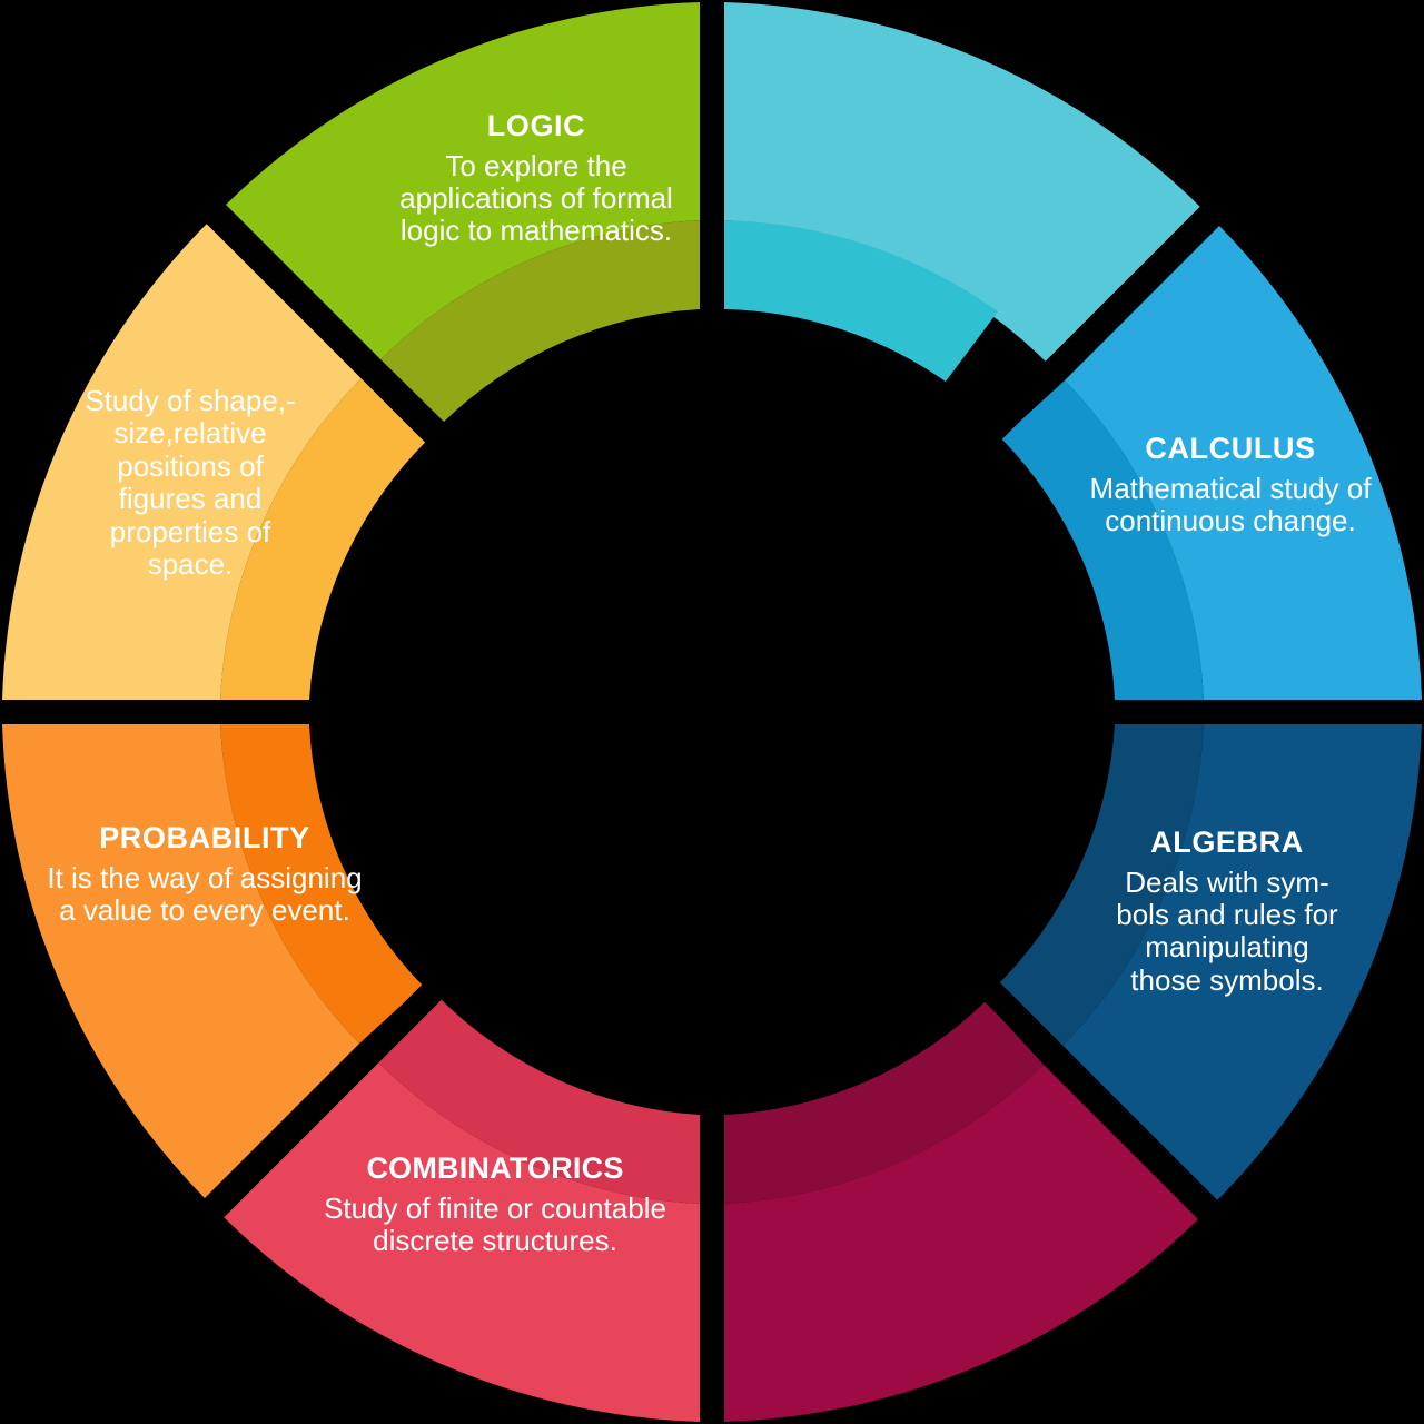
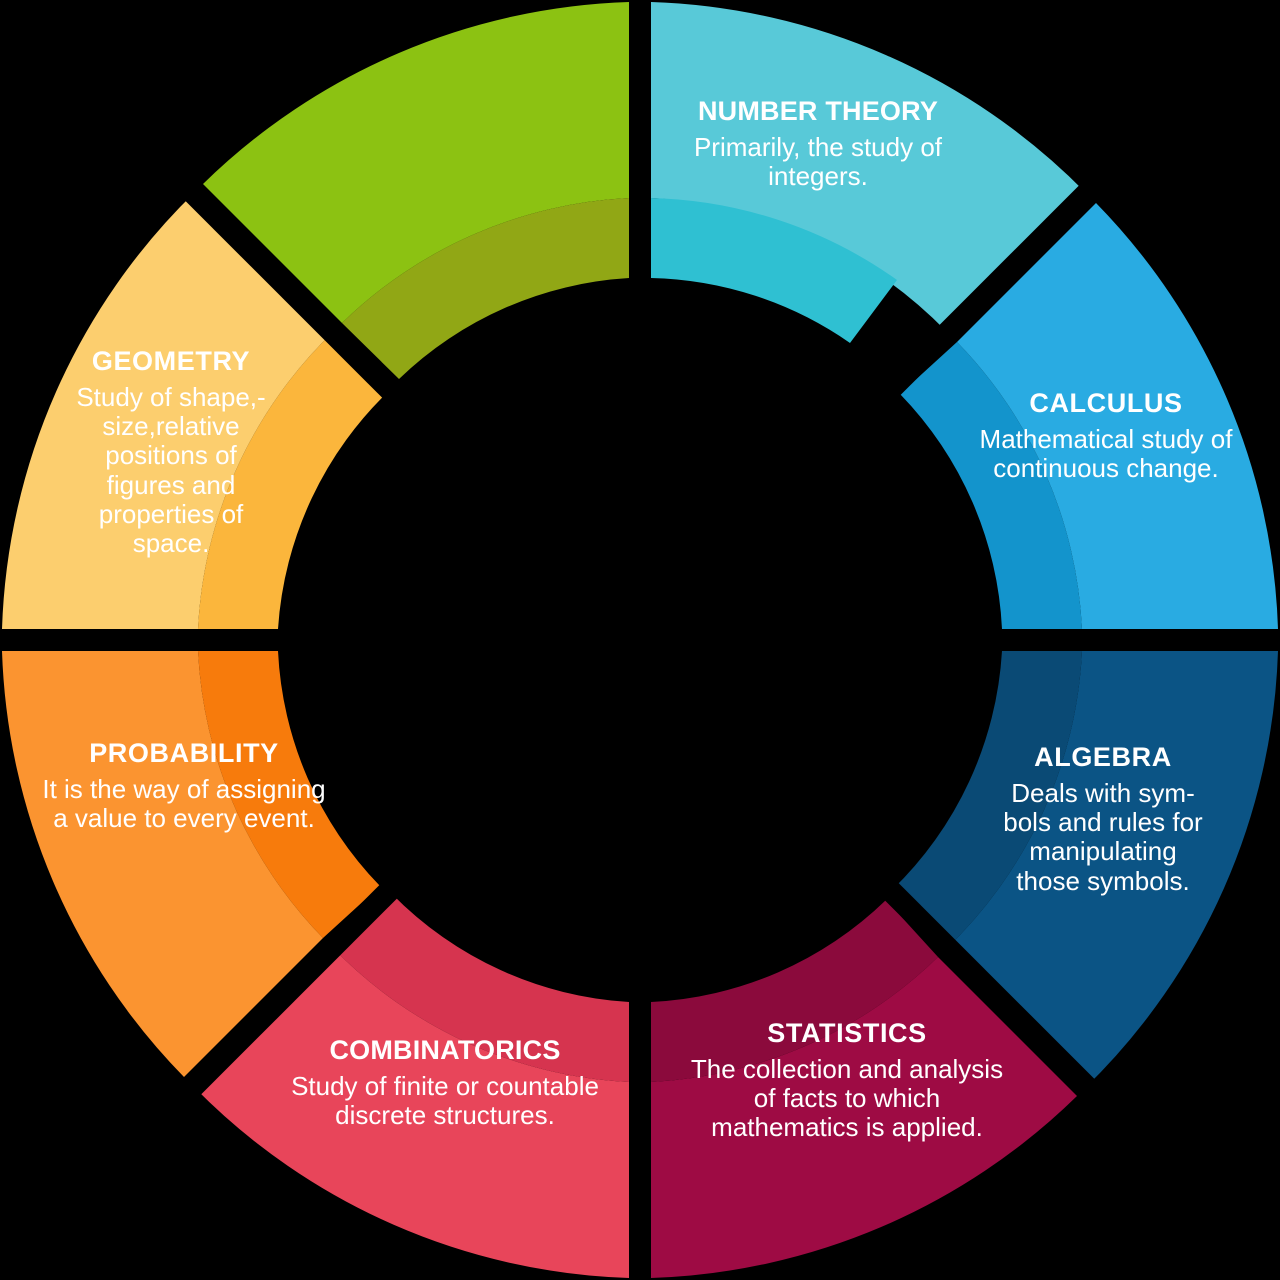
+ NUMBER THEORY
+ Primarily, the study of integers.
  CALCULUS
  Mathematical study of continuous change.
  ALGEBRA
  Deals with sym-
  bols and rules for
  manipulating
  those symbols.
+ STATISTICS
+ The collection and analysis of facts to which mathematics is applied.
  COMBINATORICS
  Study of finite or countable discrete structures.
  PROBABILITY
  It is the way of assigning a value to every event.
+ GEOMETRY
  Study of shape,-
  size,relative
  positions of
  figures and
  properties of
  space.
- LOGIC
- To explore the applications of formal logic to mathematics.
